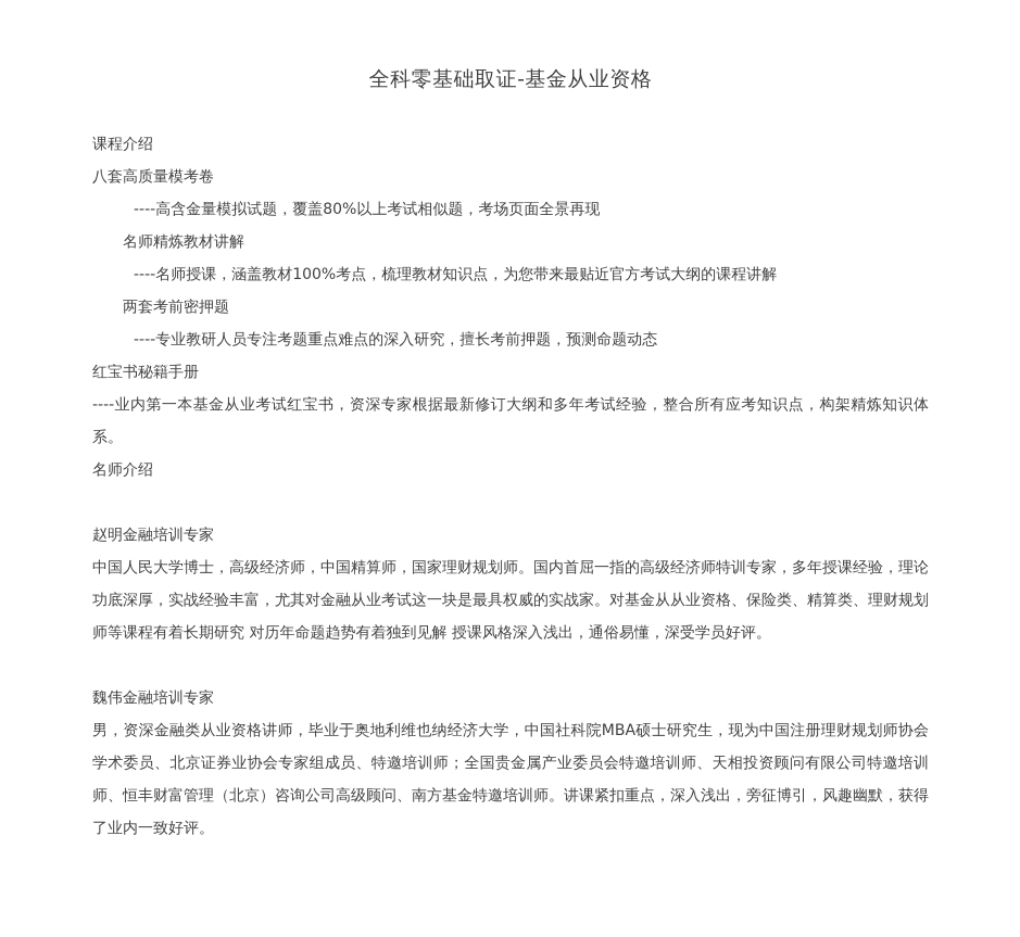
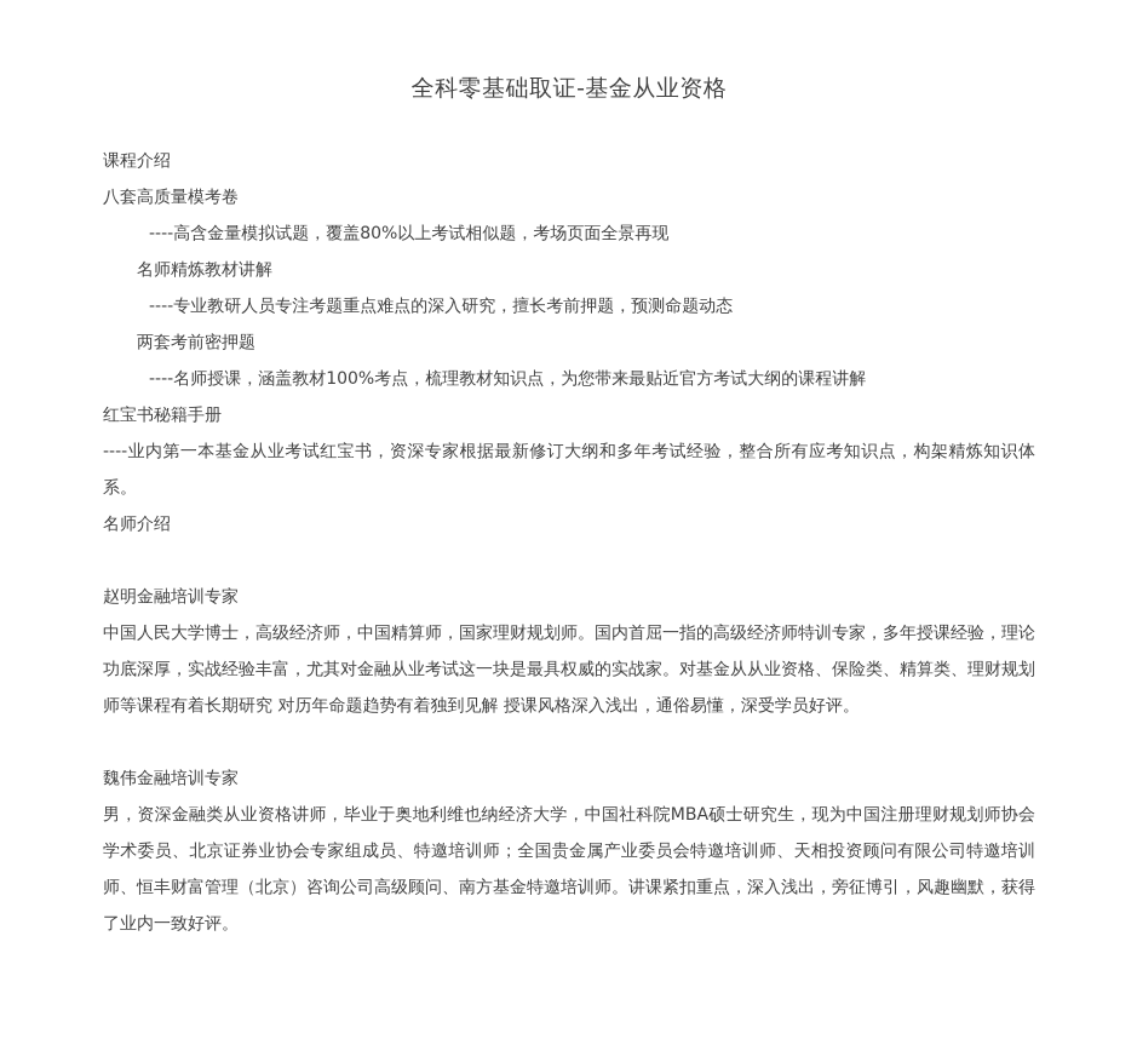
  全科零基础取证-基金从业资格
  课程介绍
  八套高质量模考卷
  ----高含金量模拟试题，覆盖80%以上考试相似题，考场页面全景再现
  名师精炼教材讲解
- ----名师授课，涵盖教材100%考点，梳理教材知识点，为您带来最贴近官方考试大纲的课程讲解
+ ----专业教研人员专注考题重点难点的深入研究，擅长考前押题，预测命题动态
  两套考前密押题
- ----专业教研人员专注考题重点难点的深入研究，擅长考前押题，预测命题动态
+ ----名师授课，涵盖教材100%考点，梳理教材知识点，为您带来最贴近官方考试大纲的课程讲解
  红宝书秘籍手册
  ----业内第一本基金从业考试红宝书，资深专家根据最新修订大纲和多年考试经验，整合所有应考知识点，构架精炼知识体系。
  名师介绍
  赵明金融培训专家
  中国人民大学博士，高级经济师，中国精算师，国家理财规划师。国内首屈一指的高级经济师特训专家，多年授课经验，理论功底深厚，实战经验丰富，尤其对金融从业考试这一块是最具权威的实战家。对基金从从业资格、保险类、精算类、理财规划师等课程有着长期研究 对历年命题趋势有着独到见解 授课风格深入浅出，通俗易懂，深受学员好评。
  魏伟金融培训专家
  男，资深金融类从业资格讲师，毕业于奥地利维也纳经济大学，中国社科院MBA硕士研究生，现为中国注册理财规划师协会学术委员、北京证券业协会专家组成员、特邀培训师；全国贵金属产业委员会特邀培训师、天相投资顾问有限公司特邀培训师、恒丰财富管理（北京）咨询公司高级顾问、南方基金特邀培训师。讲课紧扣重点，深入浅出，旁征博引，风趣幽默，获得了业内一致好评。
